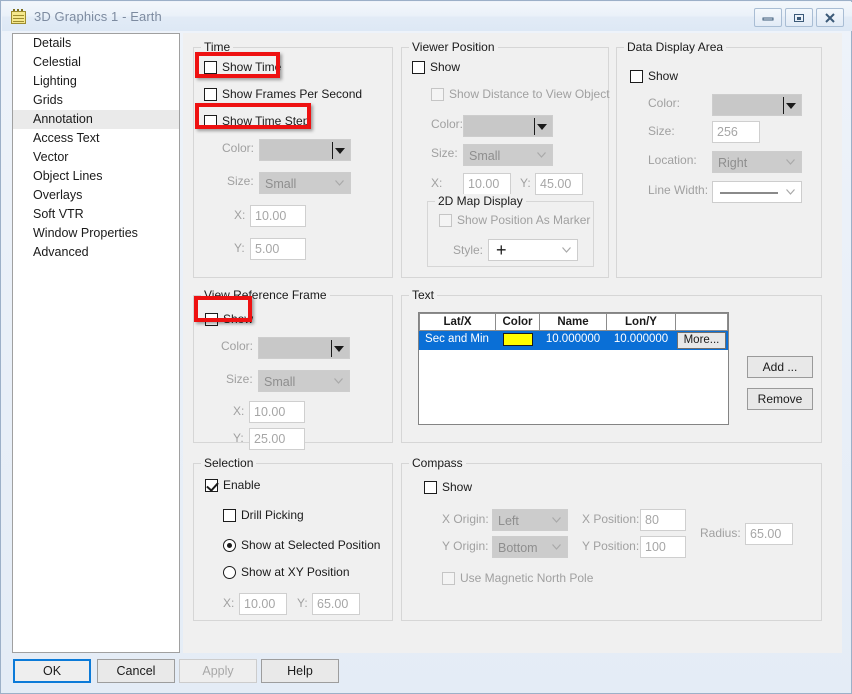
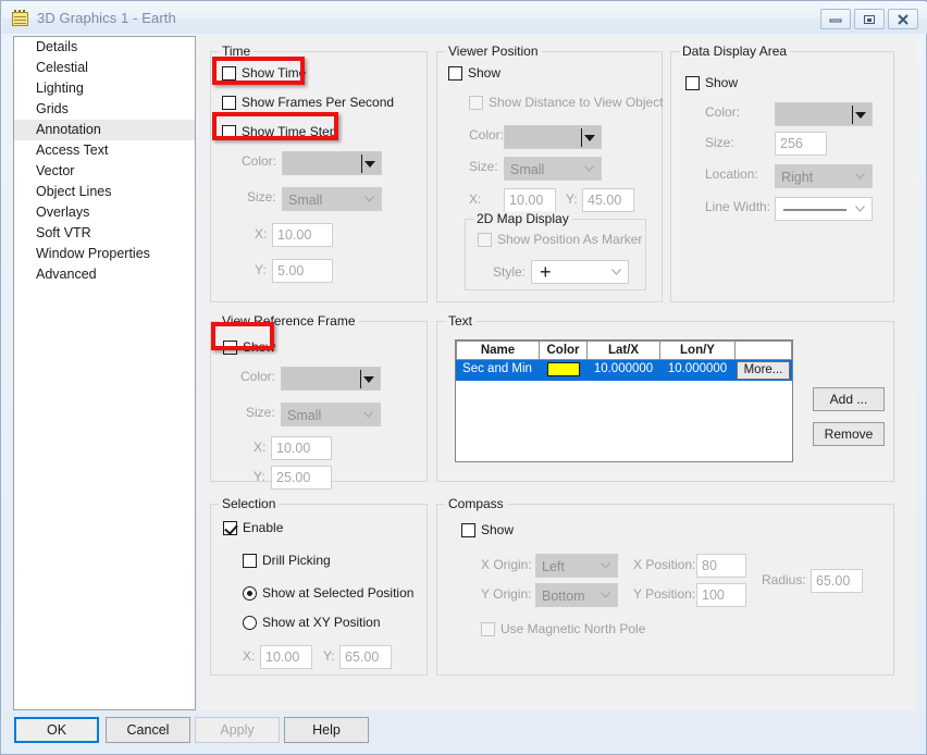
  3D Graphics 1 - Earth
  Details
  Celestial
  Lighting
  Grids
  Annotation
  Access Text
  Vector
  Object Lines
  Overlays
  Soft VTR
  Window Properties
  Advanced
  Time
  Show Time
  Show Frames Per Second
  Show Time Step
  Color:
  Size:
  Small
  X:
  10.00
  Y:
  5.00
  Viewer Position
  Show
  Show Distance to View Object
  Color:
  Size:
  Small
  X:
  10.00
  Y:
  45.00
  2D Map Display
  Show Position As Marker
  Style:
  +
  Data Display Area
  Show
  Color:
  Size:
  256
  Location:
  Right
  Line Width:
  View Reference Frame
  Show
  Color:
  Size:
  Small
  X:
  10.00
  Y:
  25.00
  Text
- Lat/X
+ Name
  Color
- Name
+ Lat/X
  Lon/Y
  Sec and Min
  10.000000
  10.000000
  More...
  Add ...
  Remove
  Selection
  Enable
  Drill Picking
  Show at Selected Position
  Show at XY Position
  X:
  10.00
  Y:
  65.00
  Compass
  Show
  X Origin:
  Left
  Y Origin:
  Bottom
  X Position:
  80
  Y Position:
  100
  Radius:
  65.00
  Use Magnetic North Pole
  OK
  Cancel
  Apply
  Help
